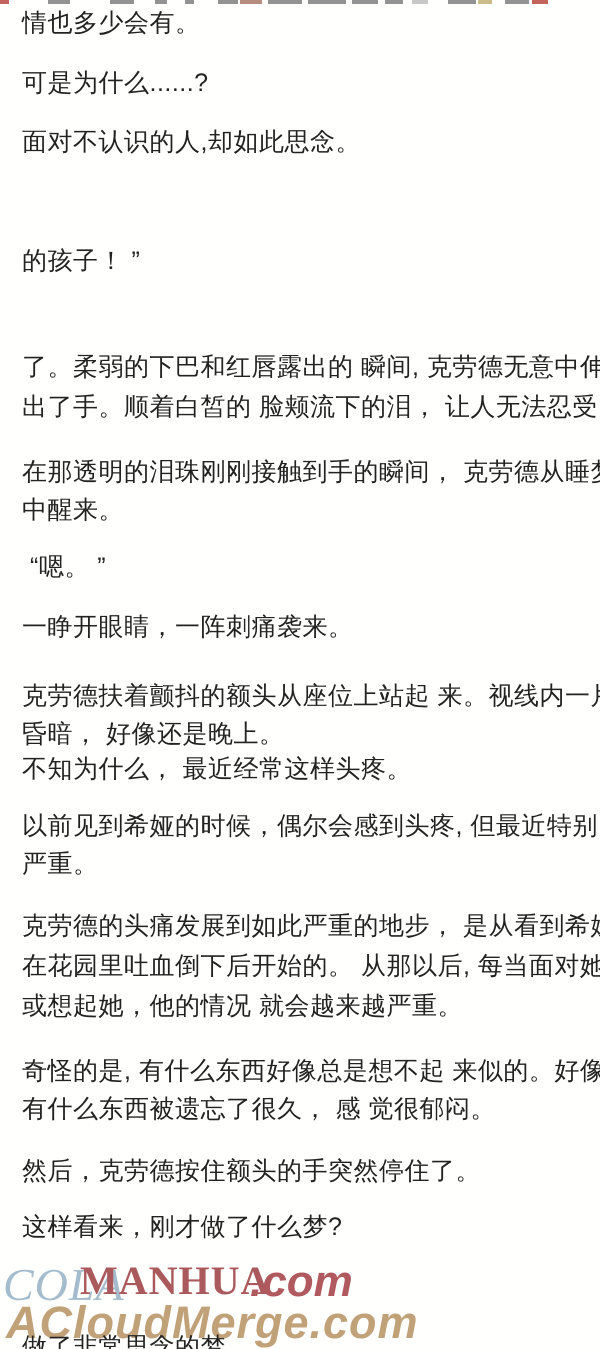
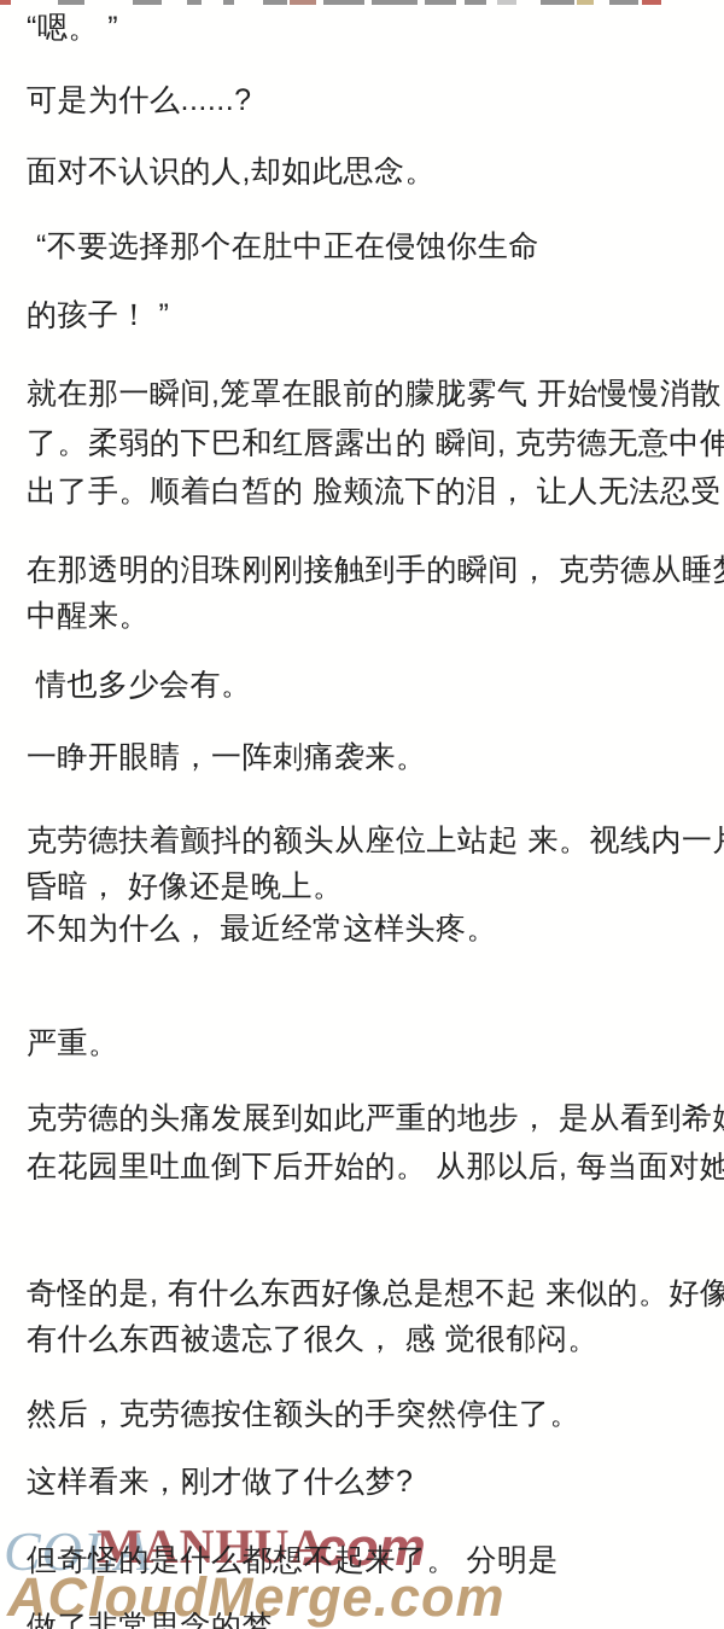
- 情也多少会有。
+ “嗯。 ”
  可是为什么......?
  面对不认识的人,却如此思念。
+ “不要选择那个在肚中正在侵蚀你生命
  的孩子！ ”
+ 就在那一瞬间,笼罩在眼前的朦胧雾气 开始慢慢消散
  了。柔弱的下巴和红唇露出的 瞬间, 克劳德无意中伸
  出了手。顺着白皙的 脸颊流下的泪， 让人无法忍受
  在那透明的泪珠刚刚接触到手的瞬间， 克劳德从睡
  中醒来。
- “嗯。 ”
+ 情也多少会有。
  一睁开眼睛，一阵刺痛袭来。
  克劳德扶着颤抖的额头从座位上站起 来。视线内一
  昏暗， 好像还是晚上。
  不知为什么， 最近经常这样头疼。
- 以前见到希娅的时候，偶尔会感到头疼, 但最近特别
  严重。
  克劳德的头痛发展到如此严重的地步， 是从看到希
  在花园里吐血倒下后开始的。 从那以后, 每当面对她
- 或想起她，他的情况 就会越来越严重。
  奇怪的是, 有什么东西好像总是想不起 来似的。好像
  有什么东西被遗忘了很久， 感 觉很郁闷。
  然后，克劳德按住额头的手突然停住了。
  这样看来，刚才做了什么梦?
+ 但奇怪的是什么都想不起来了。 分明是
  做了非常思念的梦
  COLA
  MANHUA
  .com
  ACloudMerge.com
